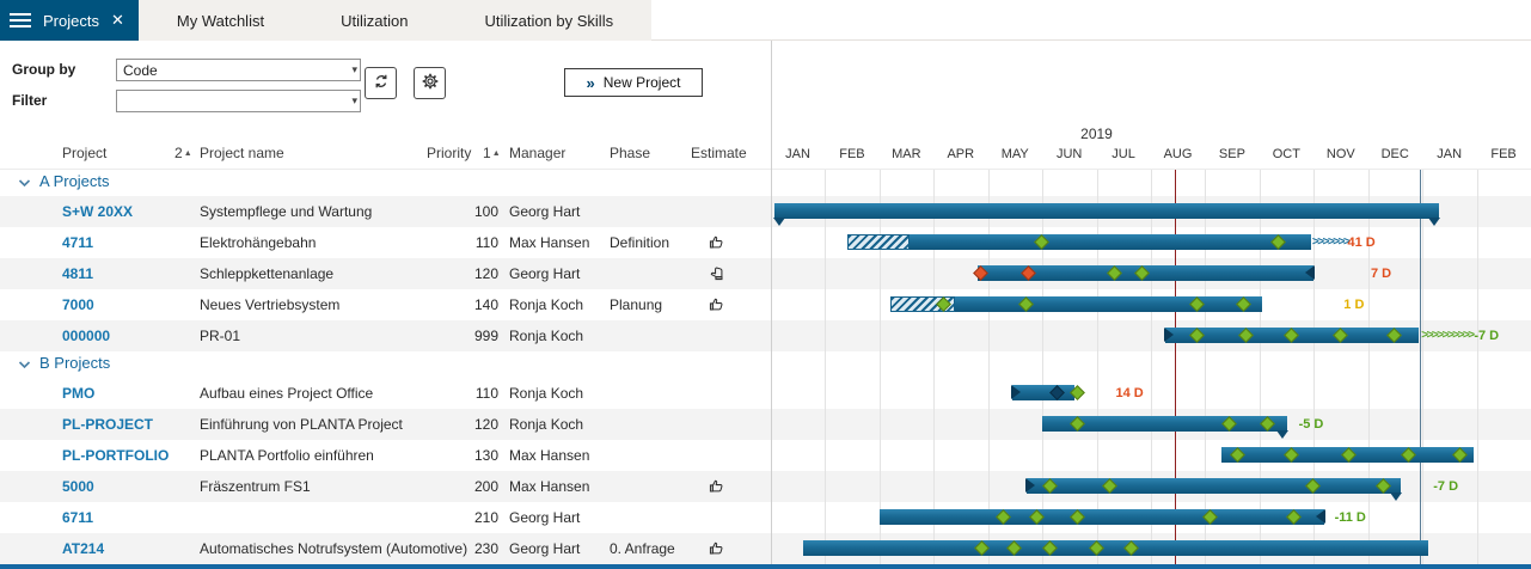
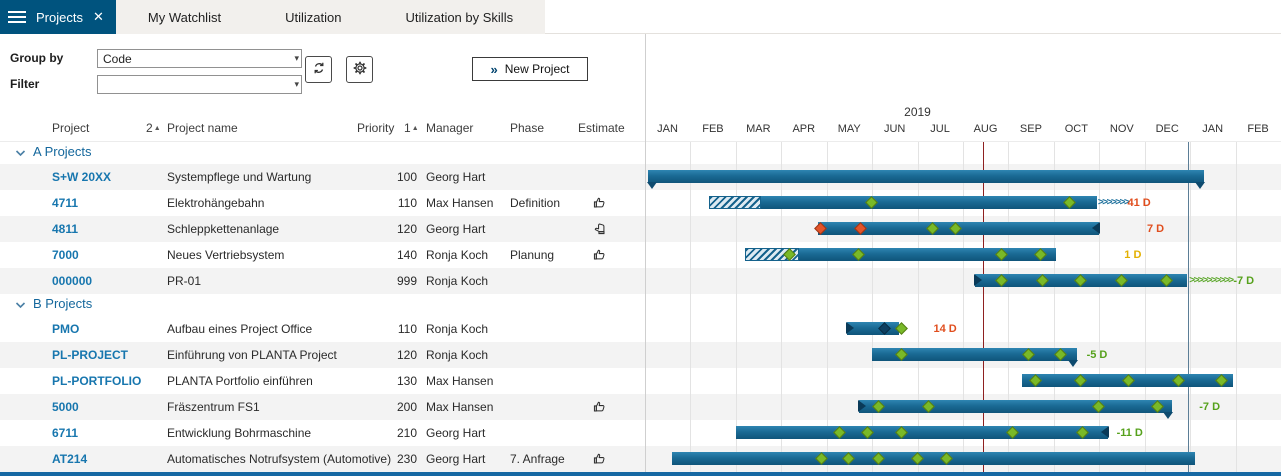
  Projects
  ✕
  My Watchlist
  Utilization
  Utilization by Skills
  Group by
  Code
  ▾
  Filter
  ▾
  »
  New Project
  Project
  Project name
  Priority
  Manager
  Phase
  Estimate
  2019
  JAN
  FEB
  MAR
  APR
  MAY
  JUN
  JUL
  AUG
  SEP
  OCT
  NOV
  DEC
  JAN
  FEB
  A Projects
  S+W 20XX
  Systempflege und Wartung
  100
  Georg Hart
  4711
  Elektrohängebahn
  110
  Max Hansen
  Definition
  >>>>>>>
  41 D
  4811
  Schleppkettenanlage
  120
  Georg Hart
  7 D
  7000
  Neues Vertriebsystem
  140
  Ronja Koch
  Planung
  1 D
  000000
  PR-01
  999
  Ronja Koch
  >>>>>>>>>>
  -7 D
  B Projects
  PMO
  Aufbau eines Project Office
  110
  Ronja Koch
  14 D
  PL-PROJECT
  Einführung von PLANTA Project
  120
  Ronja Koch
  -5 D
  PL-PORTFOLIO
  PLANTA Portfolio einführen
  130
  Max Hansen
  5000
  Fräszentrum FS1
  200
  Max Hansen
  -7 D
  6711
+ Entwicklung Bohrmaschine
  210
  Georg Hart
  -11 D
  AT214
  Automatisches Notrufsystem (Automotive)
  230
  Georg Hart
- 0. Anfrage
+ 7. Anfrage
